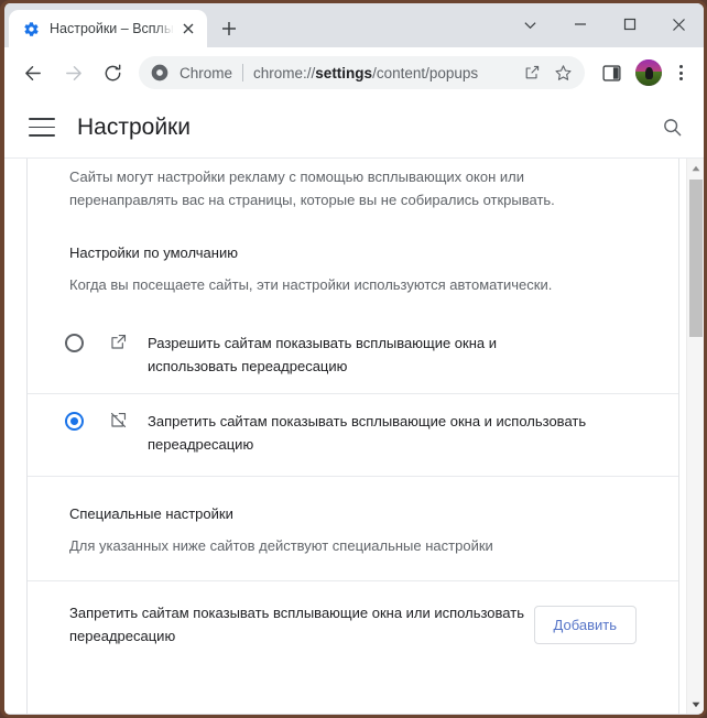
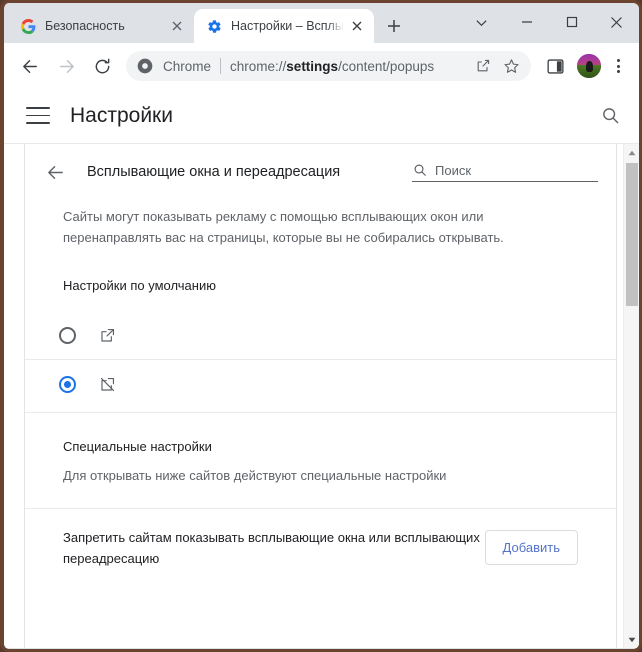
+ Безопасность
  Chrome
  chrome://settings/content/popups
  Настройки
+ Всплывающие окна и переадресация
+ Поиск
- Сайты могут настройки рекламу с помощью всплывающих окон или перенаправлять вас на страницы, которые вы не собирались открывать.
+ Сайты могут показывать рекламу с помощью всплывающих окон или перенаправлять вас на страницы, которые вы не собирались открывать.
  Настройки по умолчанию
- Когда вы посещаете сайты, эти настройки используются автоматически.
- Разрешить сайтам показывать всплывающие окна и использовать переадресацию
- Запретить сайтам показывать всплывающие окна и использовать переадресацию
  Специальные настройки
- Для указанных ниже сайтов действуют специальные настройки
+ Для открывать ниже сайтов действуют специальные настройки
- Запретить сайтам показывать всплывающие окна или использовать переадресацию
+ Запретить сайтам показывать всплывающие окна или всплывающих переадресацию
  Добавить
